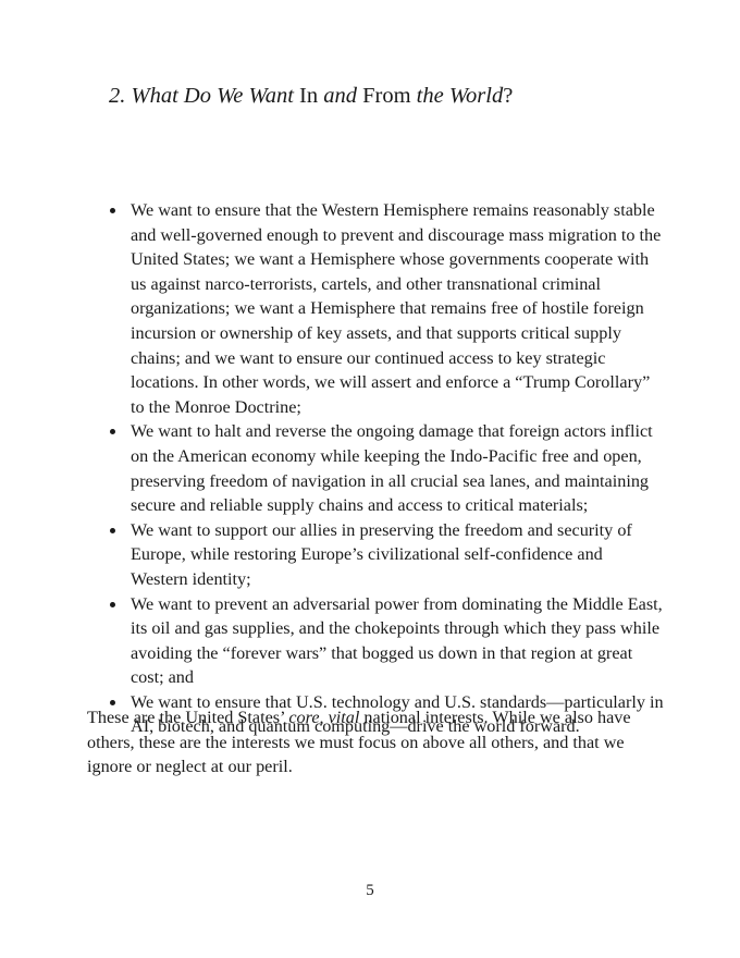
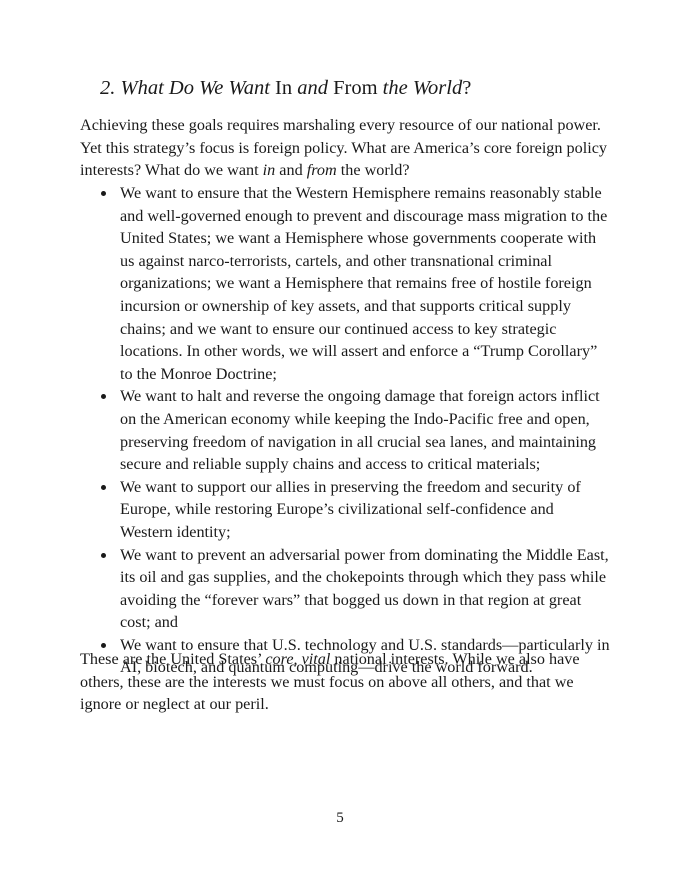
  2. What Do We Want In and From the World?
+ Achieving these goals requires marshaling every resource of our national power. Yet this strategy’s focus is foreign policy. What are America’s core foreign policy interests? What do we want in and from the world?
  We want to ensure that the Western Hemisphere remains reasonably stable and well-governed enough to prevent and discourage mass migration to the United States; we want a Hemisphere whose governments cooperate with us against narco-terrorists, cartels, and other transnational criminal organizations; we want a Hemisphere that remains free of hostile foreign incursion or ownership of key assets, and that supports critical supply chains; and we want to ensure our continued access to key strategic locations. In other words, we will assert and enforce a “Trump Corollary” to the Monroe Doctrine;
  We want to halt and reverse the ongoing damage that foreign actors inflict on the American economy while keeping the Indo-Pacific free and open, preserving freedom of navigation in all crucial sea lanes, and maintaining secure and reliable supply chains and access to critical materials;
  We want to support our allies in preserving the freedom and security of Europe, while restoring Europe’s civilizational self-confidence and Western identity;
  We want to prevent an adversarial power from dominating the Middle East, its oil and gas supplies, and the chokepoints through which they pass while avoiding the “forever wars” that bogged us down in that region at great cost; and
  We want to ensure that U.S. technology and U.S. standards—particularly in AI, biotech, and quantum computing—drive the world forward.
  These are the United States’ core, vital national interests. While we also have others, these are the interests we must focus on above all others, and that we ignore or neglect at our peril.
  5
